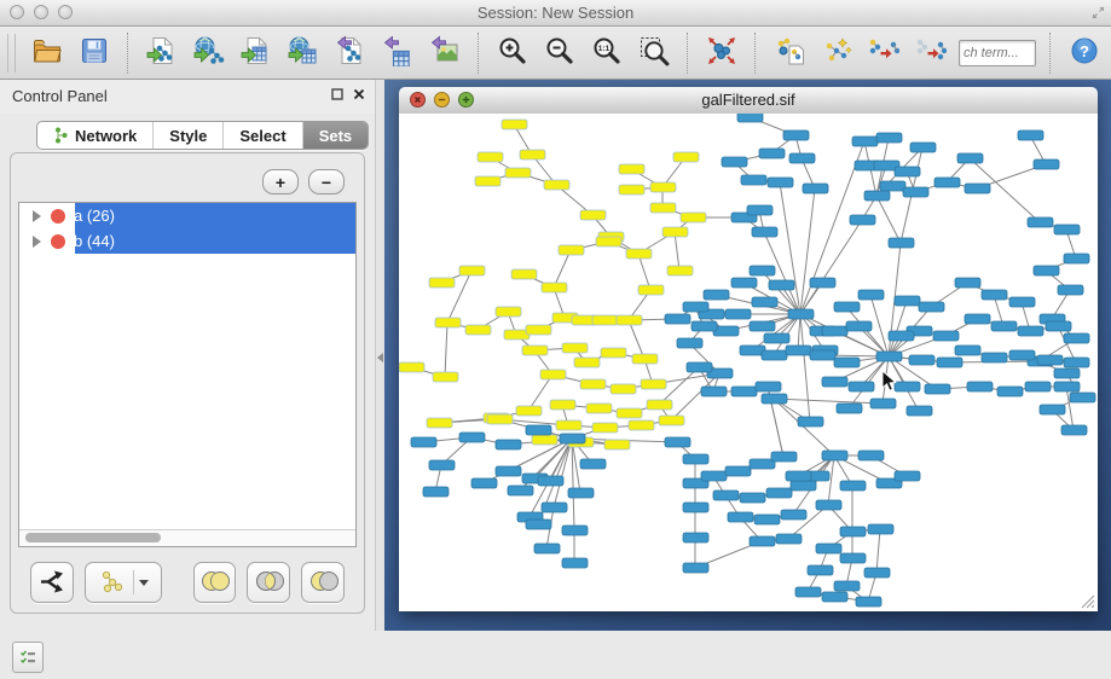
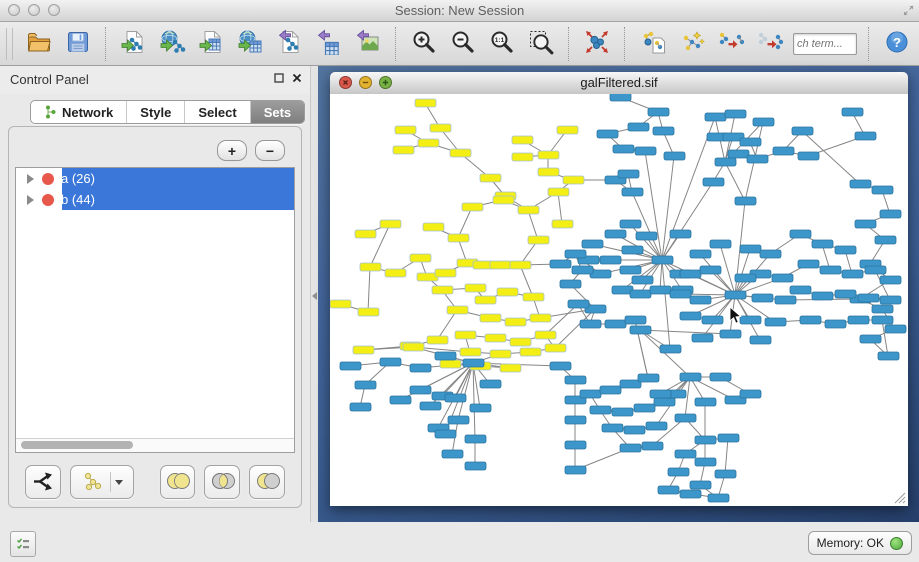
  Session: New Session
  ch term...
  ?
  Control Panel
  Network
  Style
  Select
  Sets
  +
  −
  a (26)
  b (44)
  galFiltered.sif
+ Memory: OK
